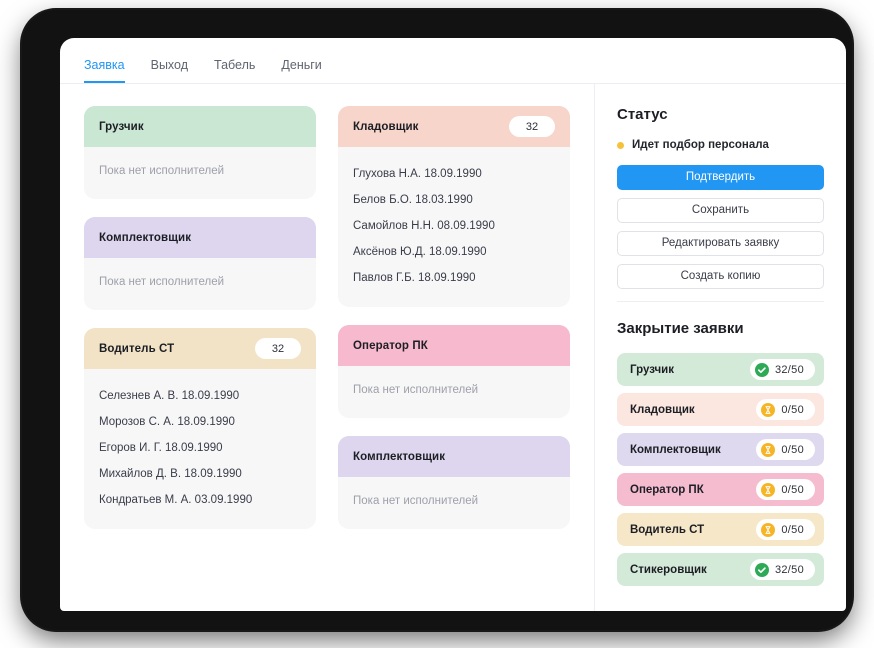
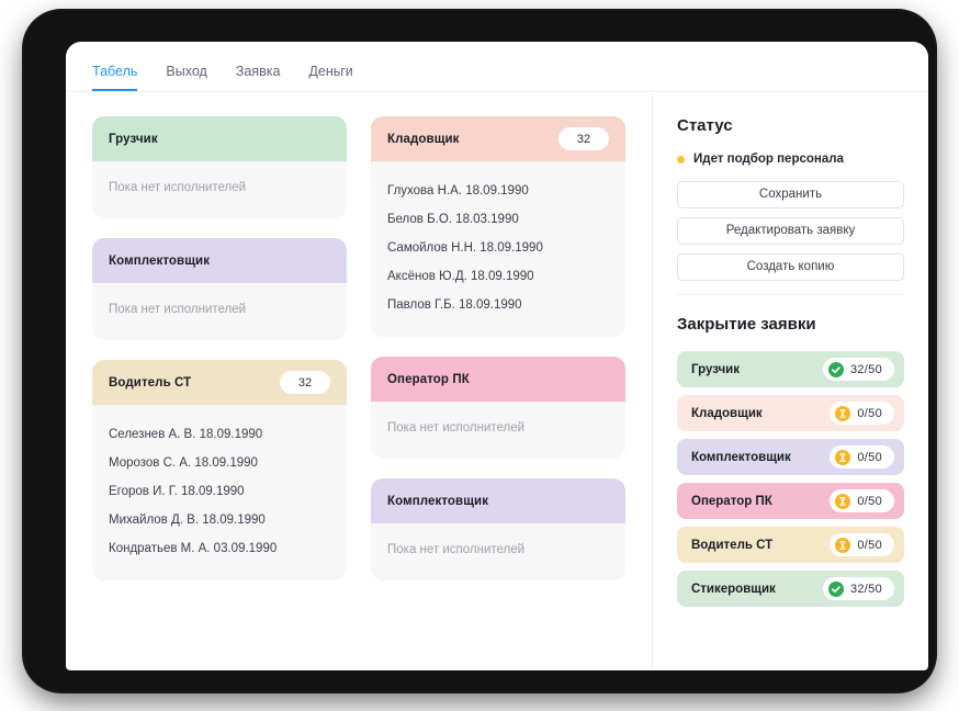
- Заявка
+ Табель
  Выход
- Табель
+ Заявка
  Деньги
  Грузчик
  Пока нет исполнителей
  Комплектовщик
  Пока нет исполнителей
  Водитель СТ
  32
  Селезнев А. В. 18.09.1990
  Морозов С. А. 18.09.1990
  Егоров И. Г. 18.09.1990
  Михайлов Д. В. 18.09.1990
  Кондратьев М. А. 03.09.1990
  Кладовщик
  32
  Глухова Н.А. 18.09.1990
  Белов Б.О. 18.03.1990
- Самойлов Н.Н. 08.09.1990
+ Самойлов Н.Н. 18.09.1990
  Аксёнов Ю.Д. 18.09.1990
  Павлов Г.Б. 18.09.1990
  Оператор ПК
  Пока нет исполнителей
  Комплектовщик
  Пока нет исполнителей
  Статус
  Идет подбор персонала
- Подтвердить
  Сохранить
  Редактировать заявку
  Создать копию
  Закрытие заявки
  Грузчик
  32/50
  Кладовщик
  0/50
  Комплектовщик
  0/50
  Оператор ПК
  0/50
  Водитель СТ
  0/50
  Стикеровщик
  32/50
